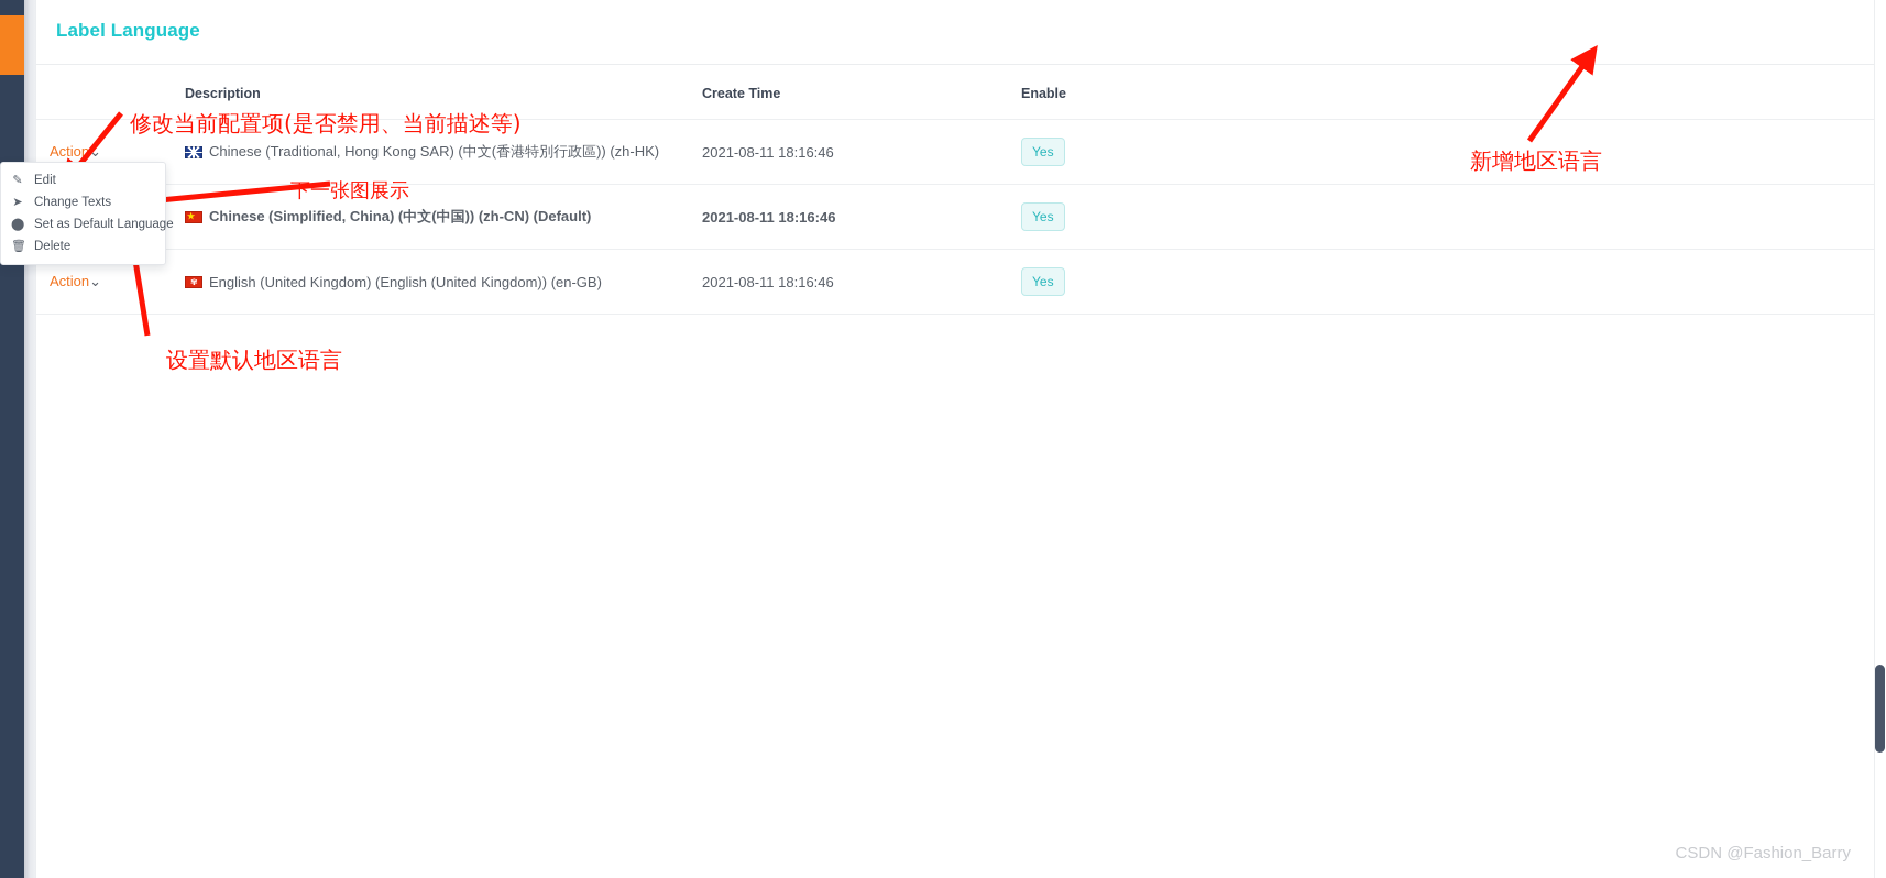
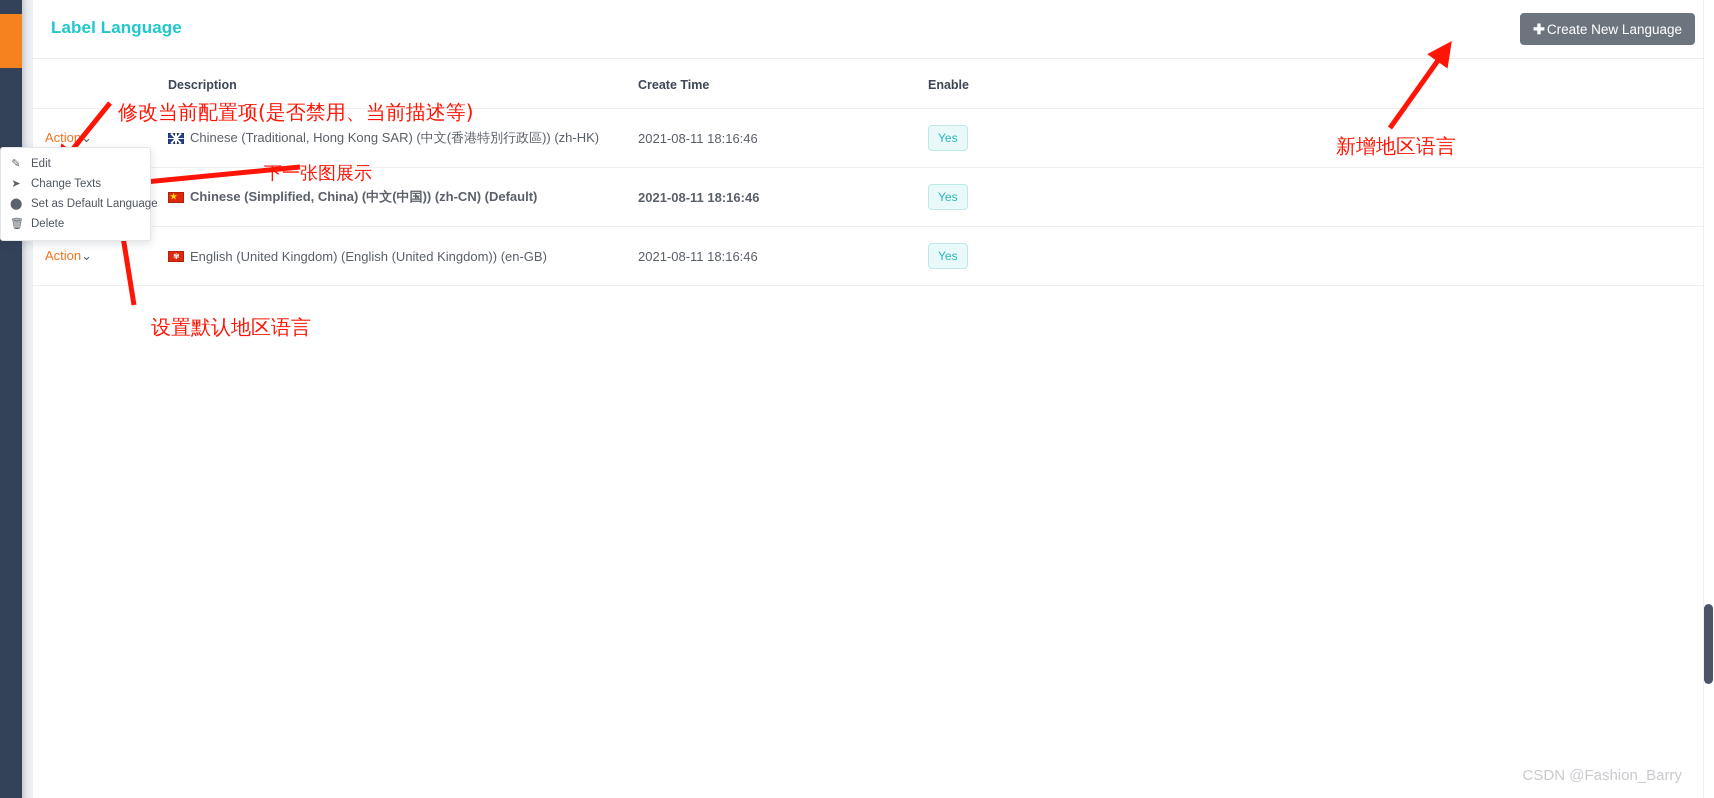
  Label Language
+ ✚
+ Create New Language
  	Description	Create Time	Enable
  Action⌄	Chinese (Traditional, Hong Kong SAR) (中文(香港特別行政區)) (zh-HK)	2021-08-11 18:16:46	Yes
  	Chinese (Simplified, China) (中文(中国)) (zh-CN) (Default)	2021-08-11 18:16:46	Yes
  Action⌄	English (United Kingdom) (English (United Kingdom)) (en-GB)	2021-08-11 18:16:46	Yes
  ✎
  Edit
  ➤
  Change Texts
  ⬤
  Set as Default Language
  🗑
  Delete
  修改当前配置项(是否禁用、当前描述等)
  下一张图展示
  设置默认地区语言
  新增地区语言
  CSDN @Fashion_Barry
